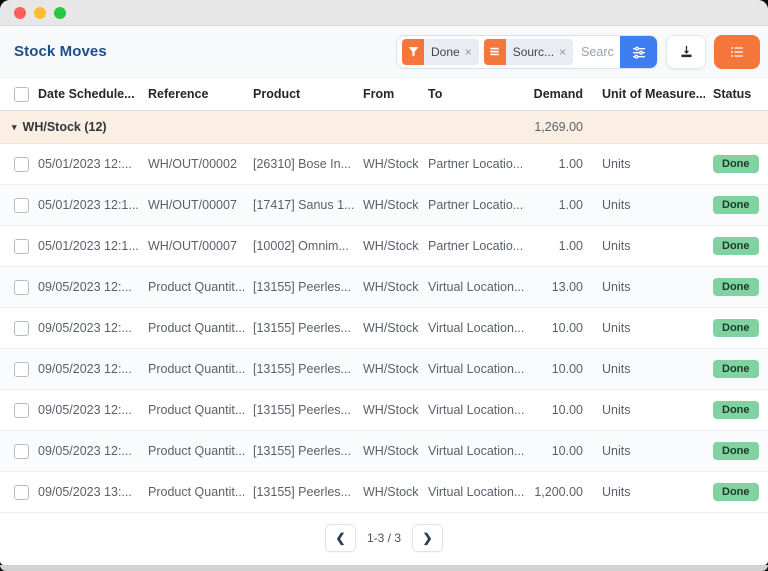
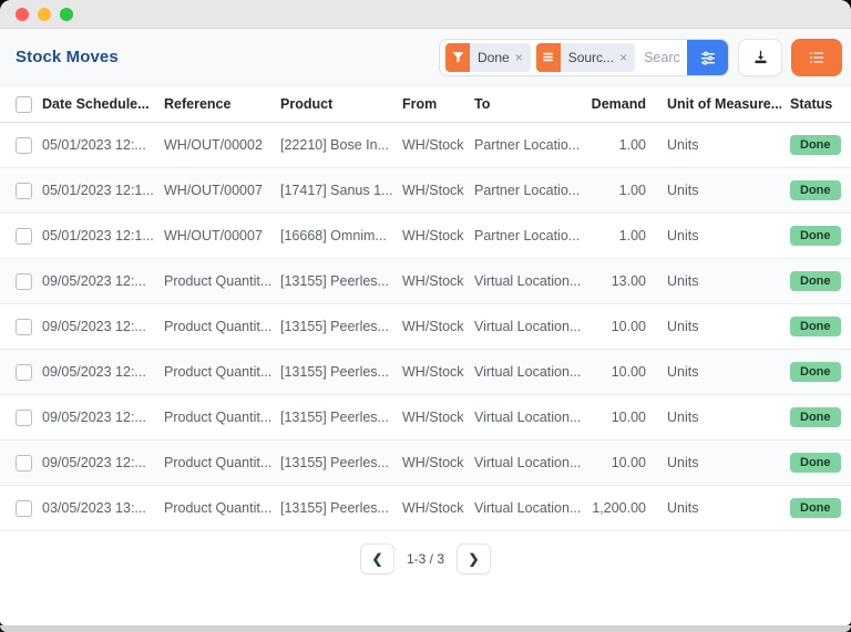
  Stock Moves
  Done
  ×
  Sourc...
  ×
  Date Schedule...
  Reference
  Product
  From
  To
  Demand
  Unit of Measure...
  Status
- ▾
- WH/Stock (12)
- 1,269.00
  05/01/2023 12:...
  WH/OUT/00002
- [26310] Bose In...
+ [22210] Bose In...
  WH/Stock
  Partner Locatio...
  1.00
  Units
  Done
  05/01/2023 12:1...
  WH/OUT/00007
  [17417] Sanus 1...
  WH/Stock
  Partner Locatio...
  1.00
  Units
  Done
  05/01/2023 12:1...
  WH/OUT/00007
- [10002] Omnim...
+ [16668] Omnim...
  WH/Stock
  Partner Locatio...
  1.00
  Units
  Done
  09/05/2023 12:...
  Product Quantit...
  [13155] Peerles...
  WH/Stock
  Virtual Location...
  13.00
  Units
  Done
  09/05/2023 12:...
  Product Quantit...
  [13155] Peerles...
  WH/Stock
  Virtual Location...
  10.00
  Units
  Done
  09/05/2023 12:...
  Product Quantit...
  [13155] Peerles...
  WH/Stock
  Virtual Location...
  10.00
  Units
  Done
  09/05/2023 12:...
  Product Quantit...
  [13155] Peerles...
  WH/Stock
  Virtual Location...
  10.00
  Units
  Done
  09/05/2023 12:...
  Product Quantit...
  [13155] Peerles...
  WH/Stock
  Virtual Location...
  10.00
  Units
  Done
- 09/05/2023 13:...
+ 03/05/2023 13:...
  Product Quantit...
  [13155] Peerles...
  WH/Stock
  Virtual Location...
  1,200.00
  Units
  Done
  ❮
  1-3 / 3
  ❯
